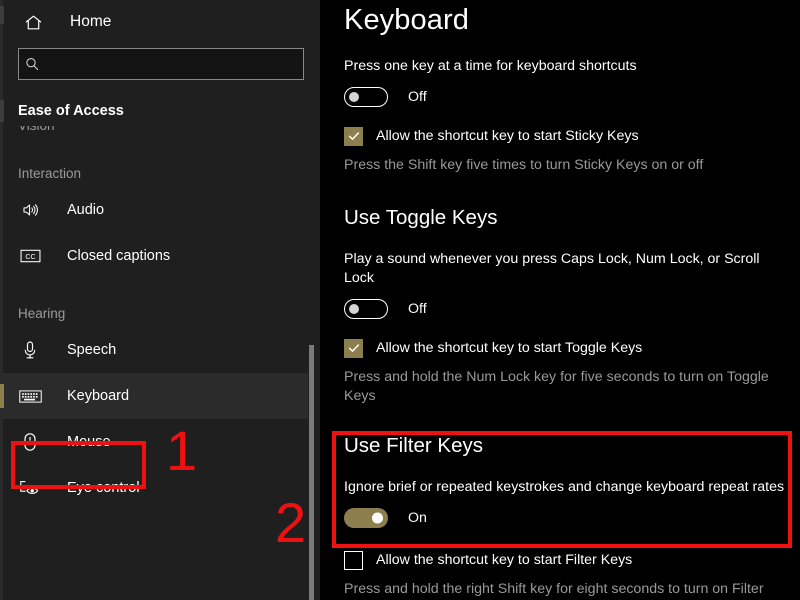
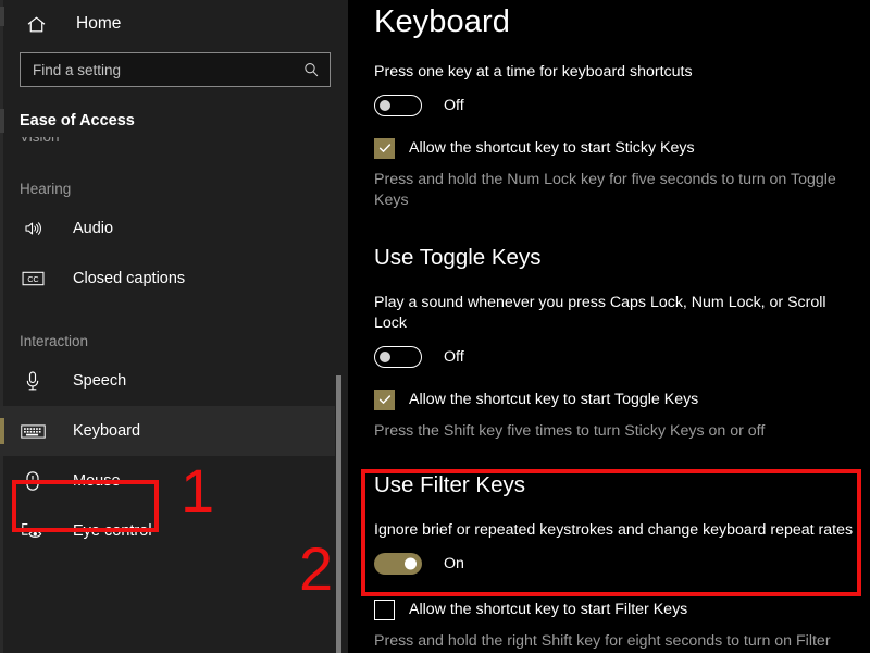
  Home
+ Find a setting
  Ease of Access
  Vision
- Interaction
+ Hearing
  Audio
  Closed captions
- Hearing
+ Interaction
  Speech
  Keyboard
  Mouse
  Eye control
  Keyboard
  Press one key at a time for keyboard shortcuts
  Off
  Allow the shortcut key to start Sticky Keys
- Press the Shift key five times to turn Sticky Keys on or off
+ Press and hold the Num Lock key for five seconds to turn on Toggle Keys
  Use Toggle Keys
  Play a sound whenever you press Caps Lock, Num Lock, or Scroll Lock
  Off
  Allow the shortcut key to start Toggle Keys
- Press and hold the Num Lock key for five seconds to turn on Toggle Keys
+ Press the Shift key five times to turn Sticky Keys on or off
  Use Filter Keys
  Ignore brief or repeated keystrokes and change keyboard repeat rates
  On
  Allow the shortcut key to start Filter Keys
  Press and hold the right Shift key for eight seconds to turn on Filter
  1
  2
